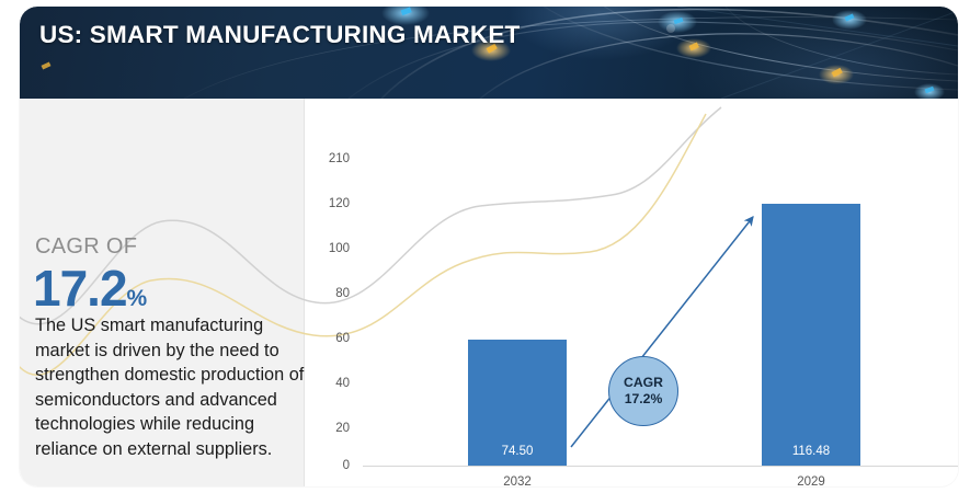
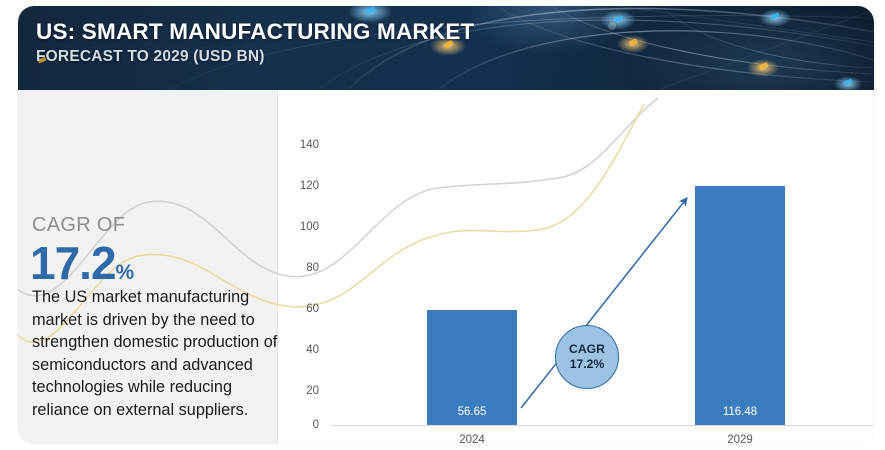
  US: SMART MANUFACTURING MARKET
+ FORECAST TO 2029 (USD BN)
  CAGR OF
  17.2%
- The US smart manufacturing market is driven by the need to strengthen domestic production of semiconductors and advanced technologies while reducing reliance on external suppliers.
+ The US market manufacturing market is driven by the need to strengthen domestic production of semiconductors and advanced technologies while reducing reliance on external suppliers.
- 210
+ 140
  120
  100
  80
  60
  40
  20
  0
- 74.50
+ 56.65
  116.48
- 2032
+ 2024
  2029
  CAGR
  17.2%
